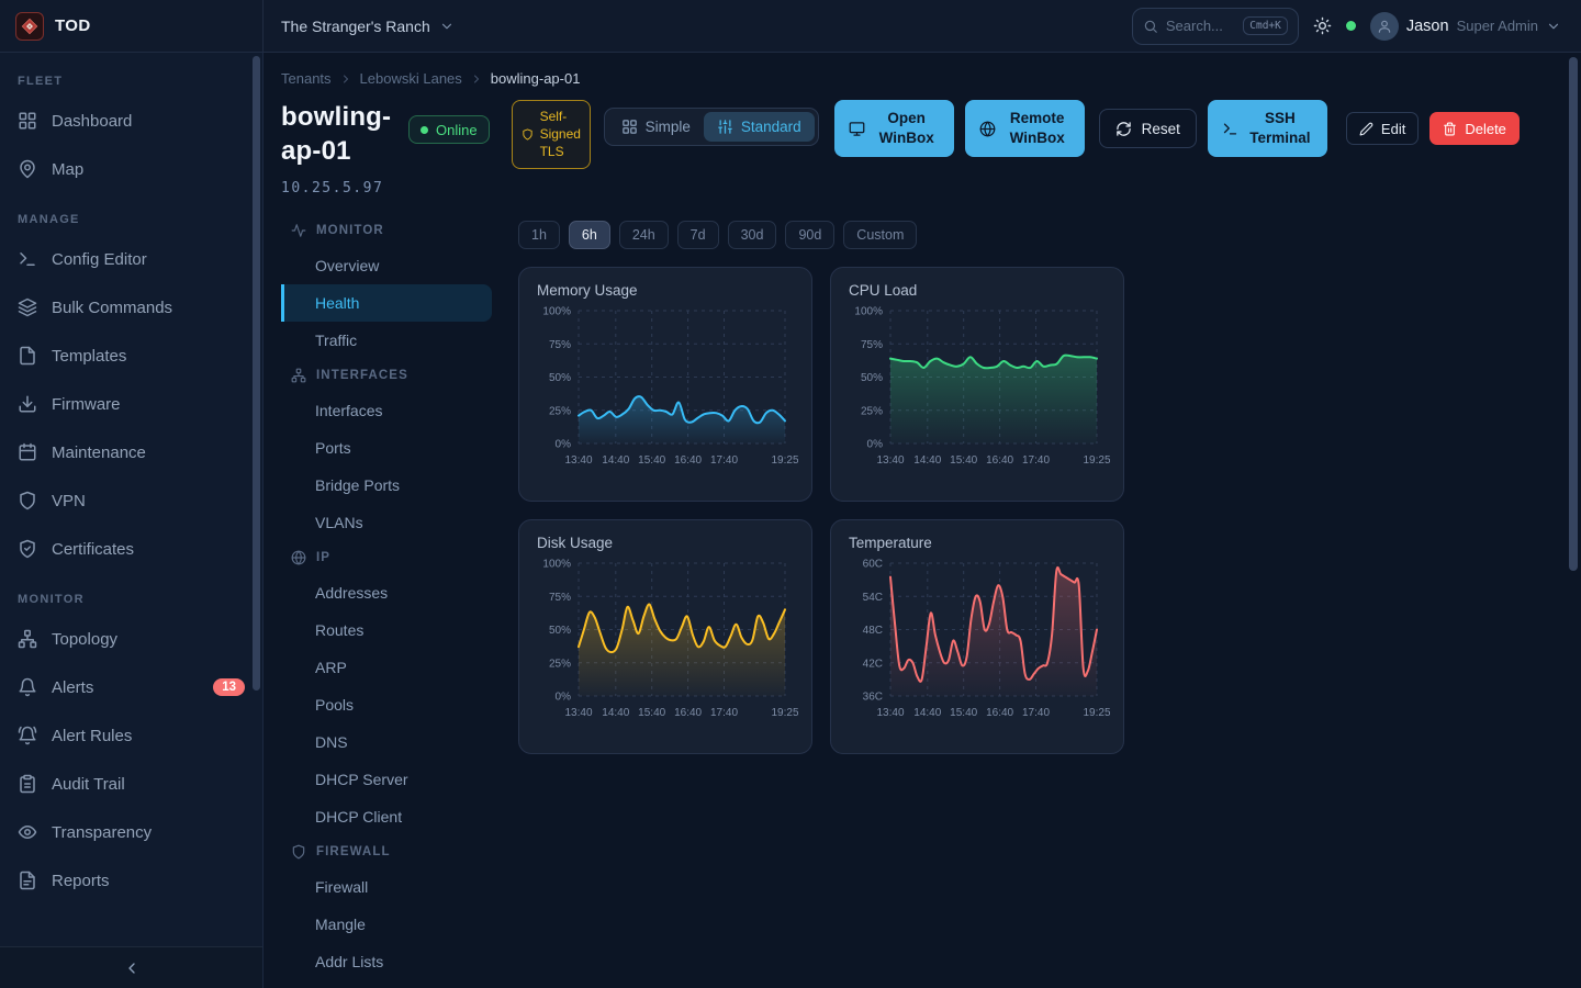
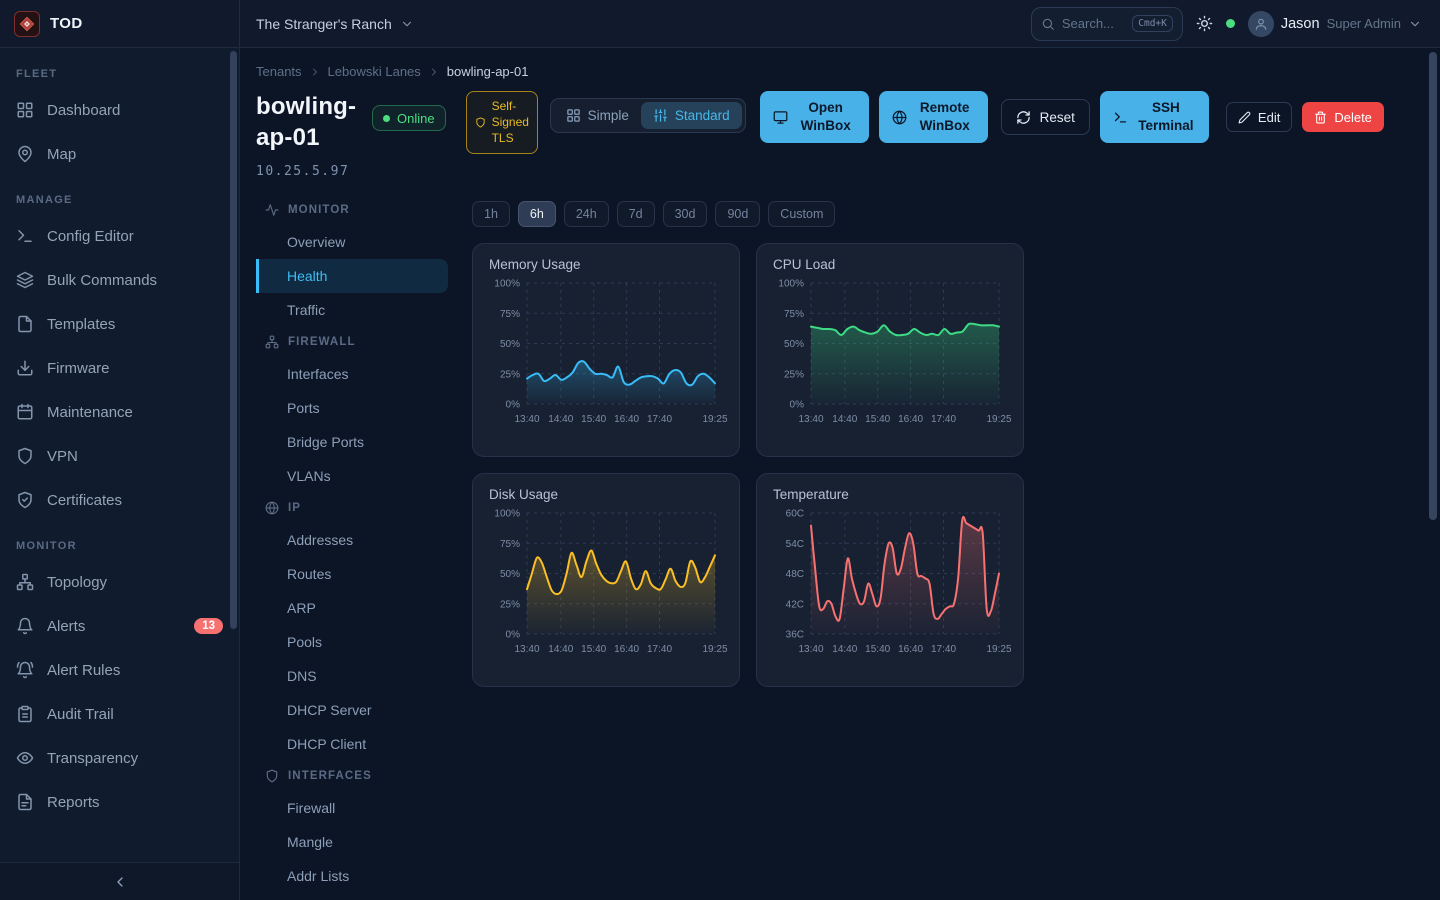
  TOD
  The Stranger's Ranch
  Search...
  Cmd+K
  Jason
  Super Admin
  FLEET
  Dashboard
  Map
  MANAGE
  Config Editor
  Bulk Commands
  Templates
  Firmware
  Maintenance
  VPN
  Certificates
  MONITOR
  Topology
  Alerts
  13
  Alert Rules
  Audit Trail
  Transparency
  Reports
  Tenants
  Lebowski Lanes
  bowling-ap-01
  bowling-ap-01
  10.25.5.97
  Online
  Self-Signed TLS
  Simple
  Standard
  Open WinBox
  Remote WinBox
  Reset
  SSH Terminal
  Edit
  Delete
  MONITOR
  Overview
  Health
  Traffic
- INTERFACES
+ FIREWALL
  Interfaces
  Ports
  Bridge Ports
  VLANs
  IP
  Addresses
  Routes
  ARP
  Pools
  DNS
  DHCP Server
  DHCP Client
- FIREWALL
+ INTERFACES
  Firewall
  Mangle
  Addr Lists
  1h
  6h
  24h
  7d
  30d
  90d
  Custom
  Memory Usage
  0%
  25%
  50%
  75%
  100%
  13:40
  14:40
  15:40
  16:40
  17:40
  19:25
  CPU Load
  0%
  25%
  50%
  75%
  100%
  13:40
  14:40
  15:40
  16:40
  17:40
  19:25
  Disk Usage
  0%
  25%
  50%
  75%
  100%
  13:40
  14:40
  15:40
  16:40
  17:40
  19:25
  Temperature
  36C
  42C
  48C
  54C
  60C
  13:40
  14:40
  15:40
  16:40
  17:40
  19:25
